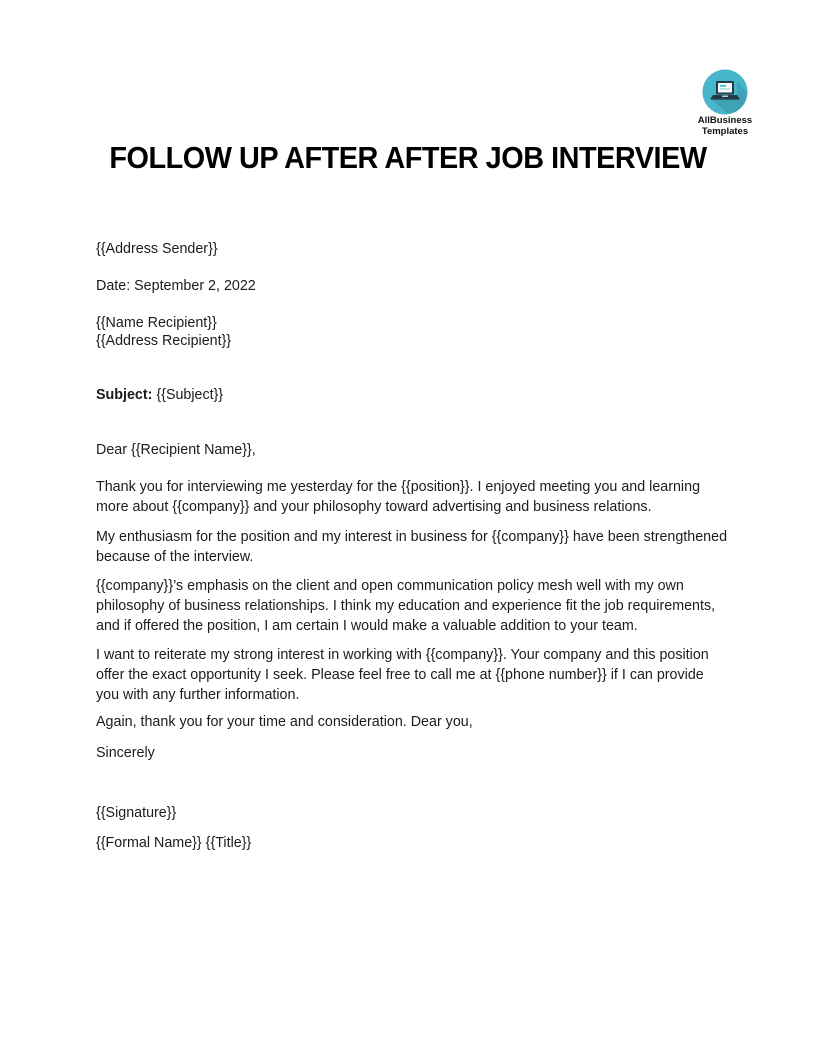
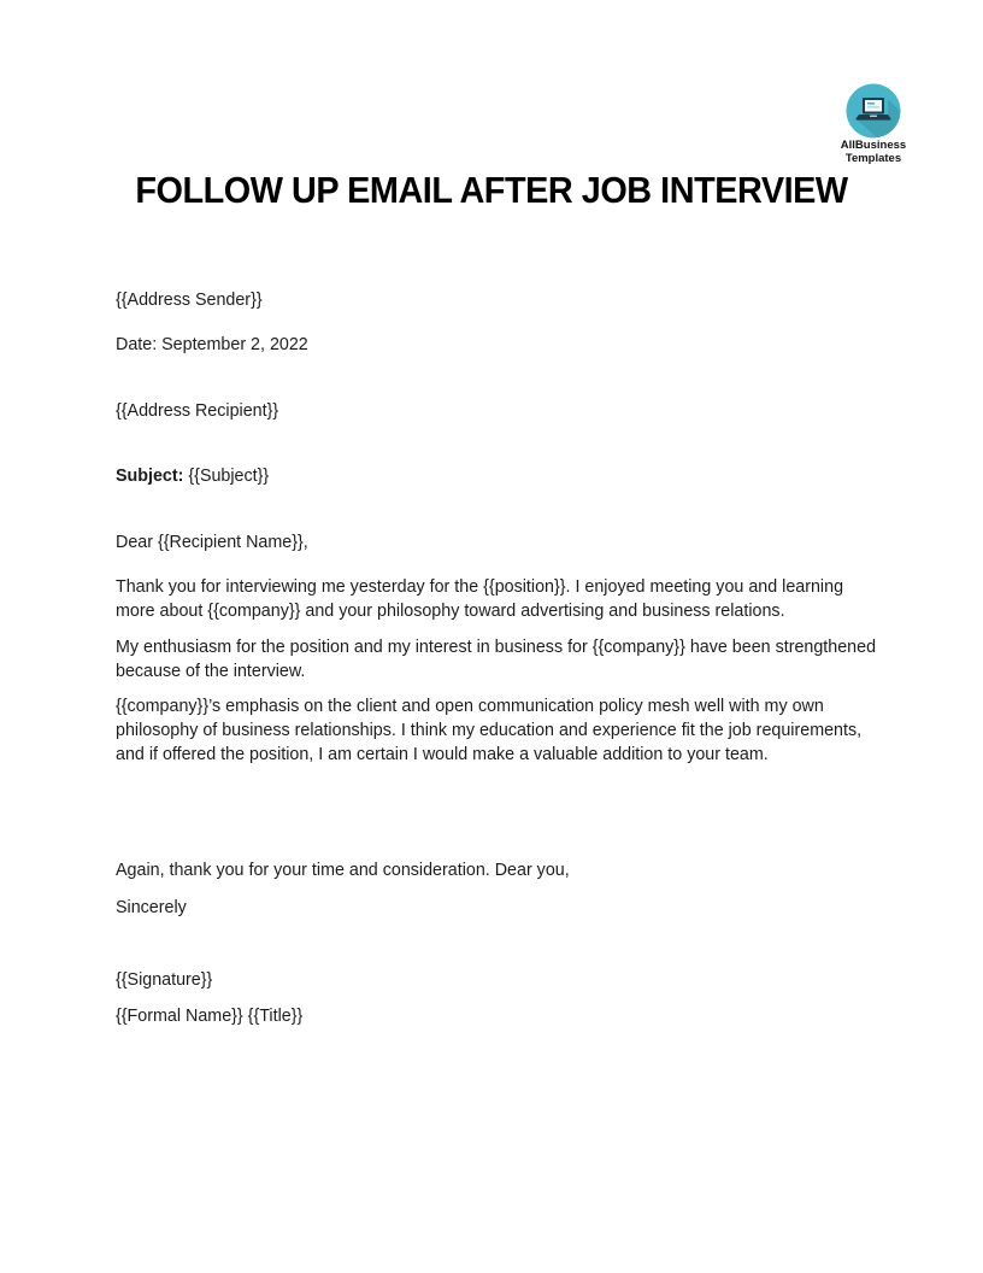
  AllBusiness
  Templates
- FOLLOW UP AFTER AFTER JOB INTERVIEW
+ FOLLOW UP EMAIL AFTER JOB INTERVIEW
  {{Address Sender}}
  Date: September 2, 2022
- {{Name Recipient}}
  {{Address Recipient}}
  Subject: {{Subject}}
  Dear {{Recipient Name}},
  Thank you for interviewing me yesterday for the {{position}}. I enjoyed meeting you and learning more about {{company}} and your philosophy toward advertising and business relations.
  My enthusiasm for the position and my interest in business for {{company}} have been strengthened because of the interview.
  {{company}}’s emphasis on the client and open communication policy mesh well with my own philosophy of business relationships. I think my education and experience fit the job requirements, and if offered the position, I am certain I would make a valuable addition to your team.
- I want to reiterate my strong interest in working with {{company}}. Your company and this position offer the exact opportunity I seek. Please feel free to call me at {{phone number}} if I can provide you with any further information.
  Again, thank you for your time and consideration. Dear you,
  Sincerely
  {{Signature}}
  {{Formal Name}} {{Title}}
